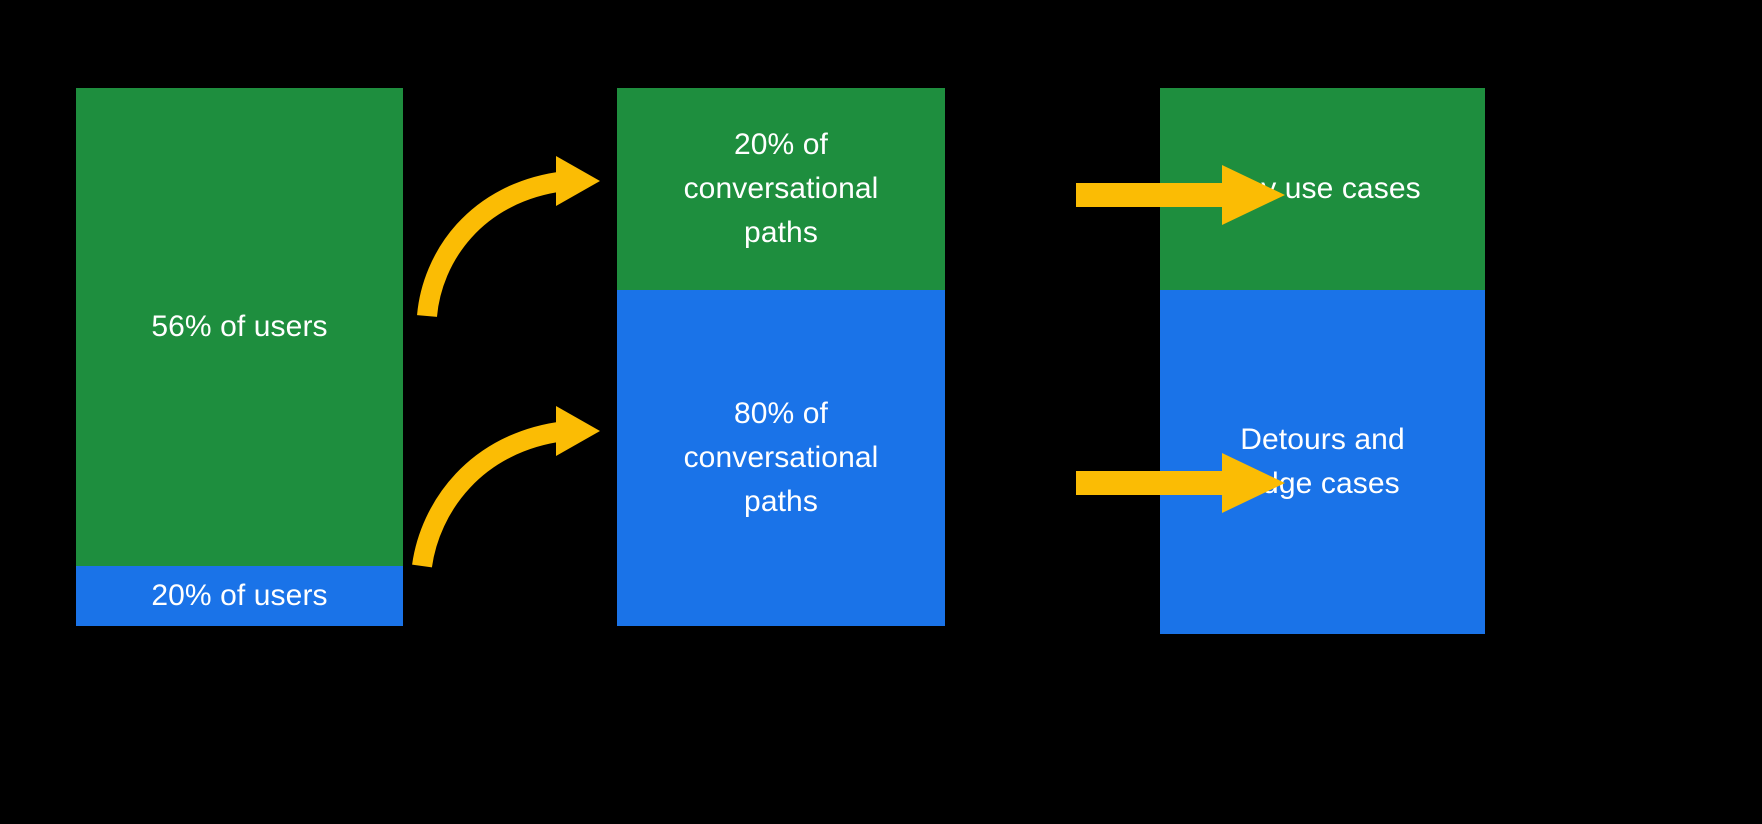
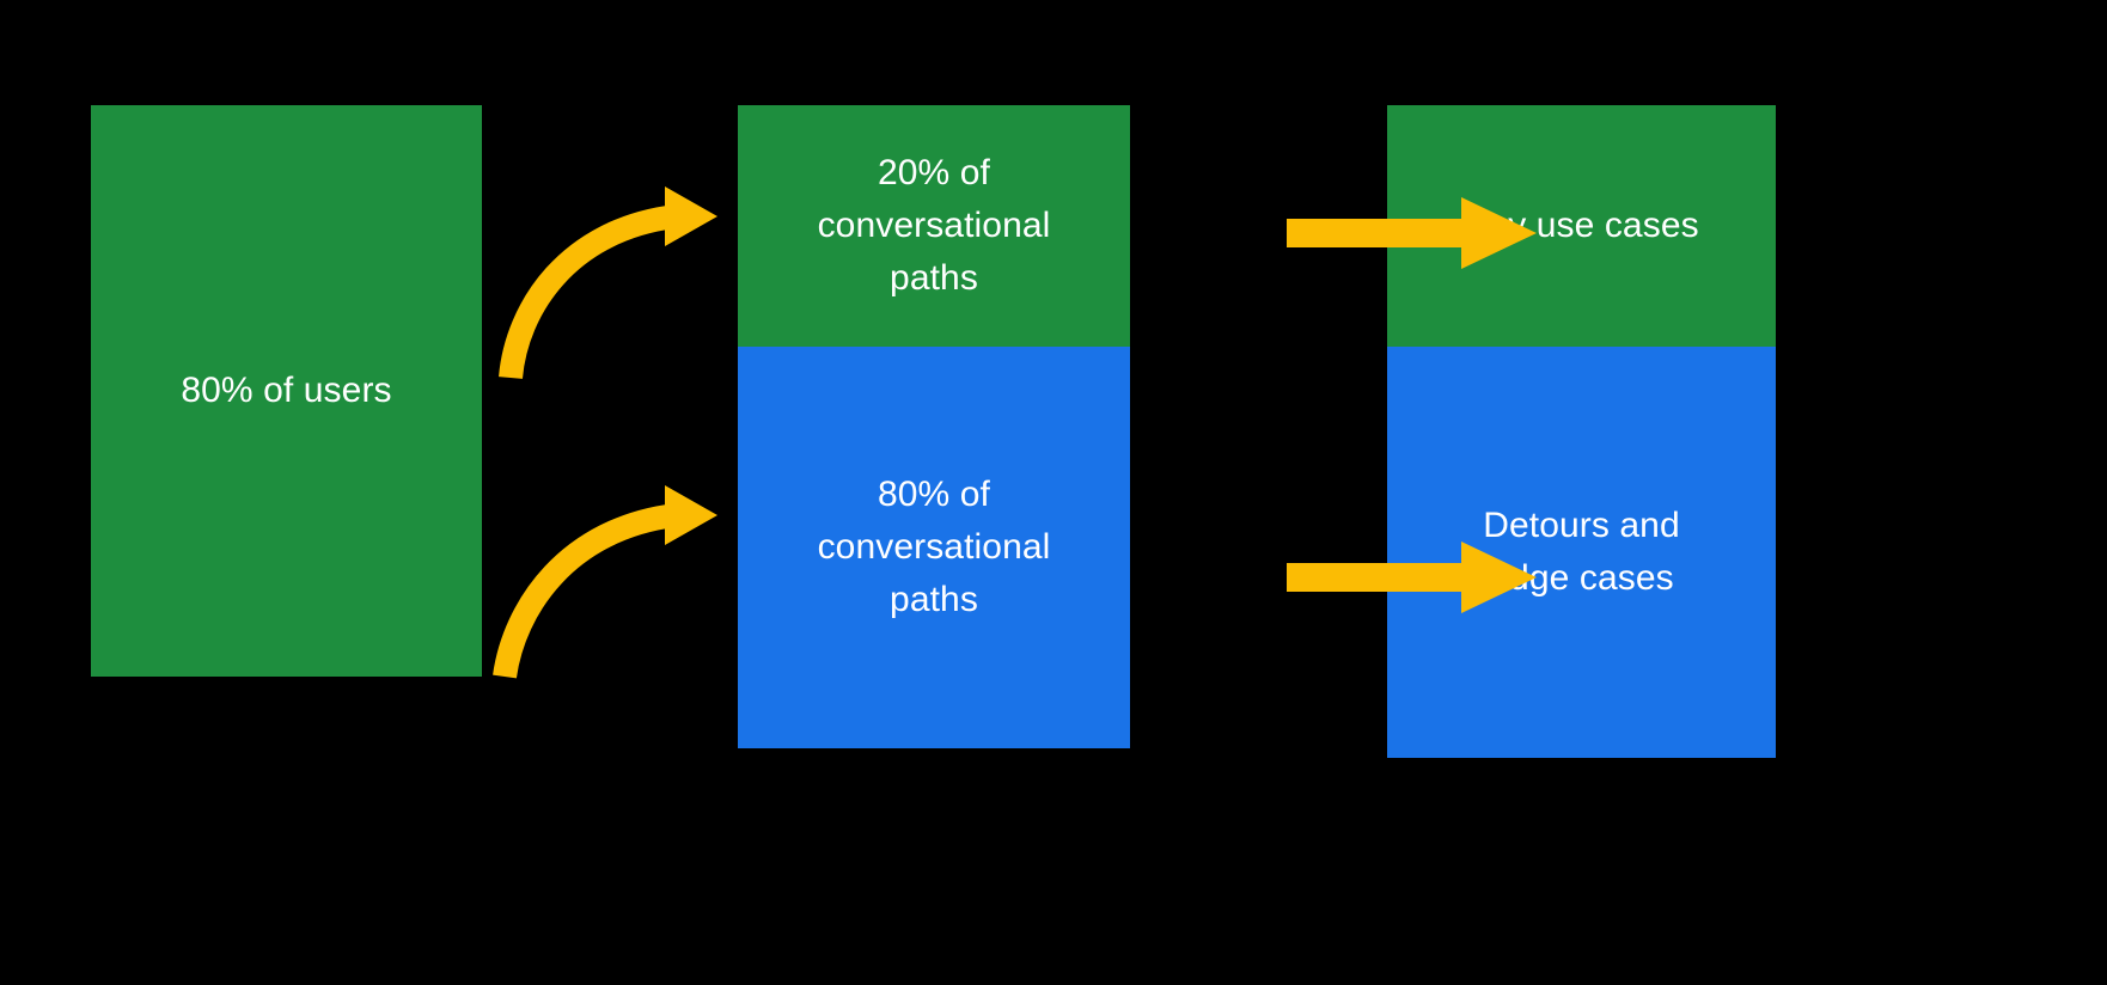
- 56% of users
+ 80% of users
- 20% of users
  20% of
  conversational
  paths
  80% of
  conversational
  paths
  use cases
  Detours and
  ge cases
